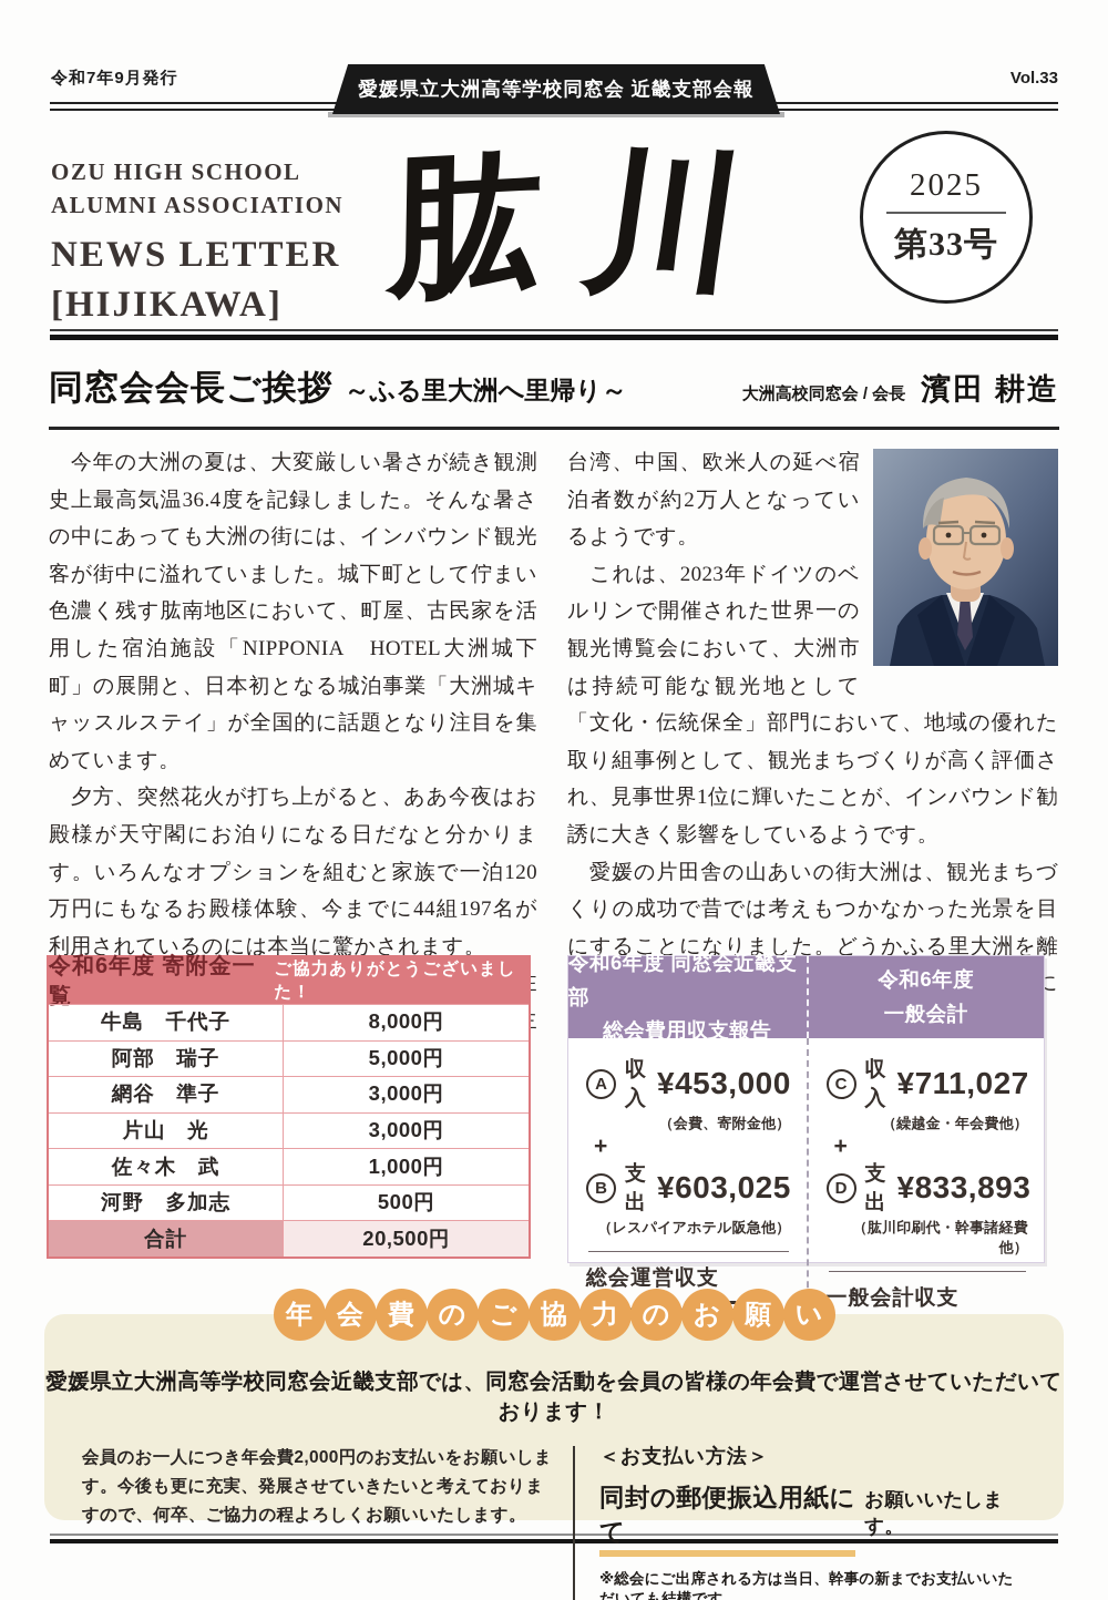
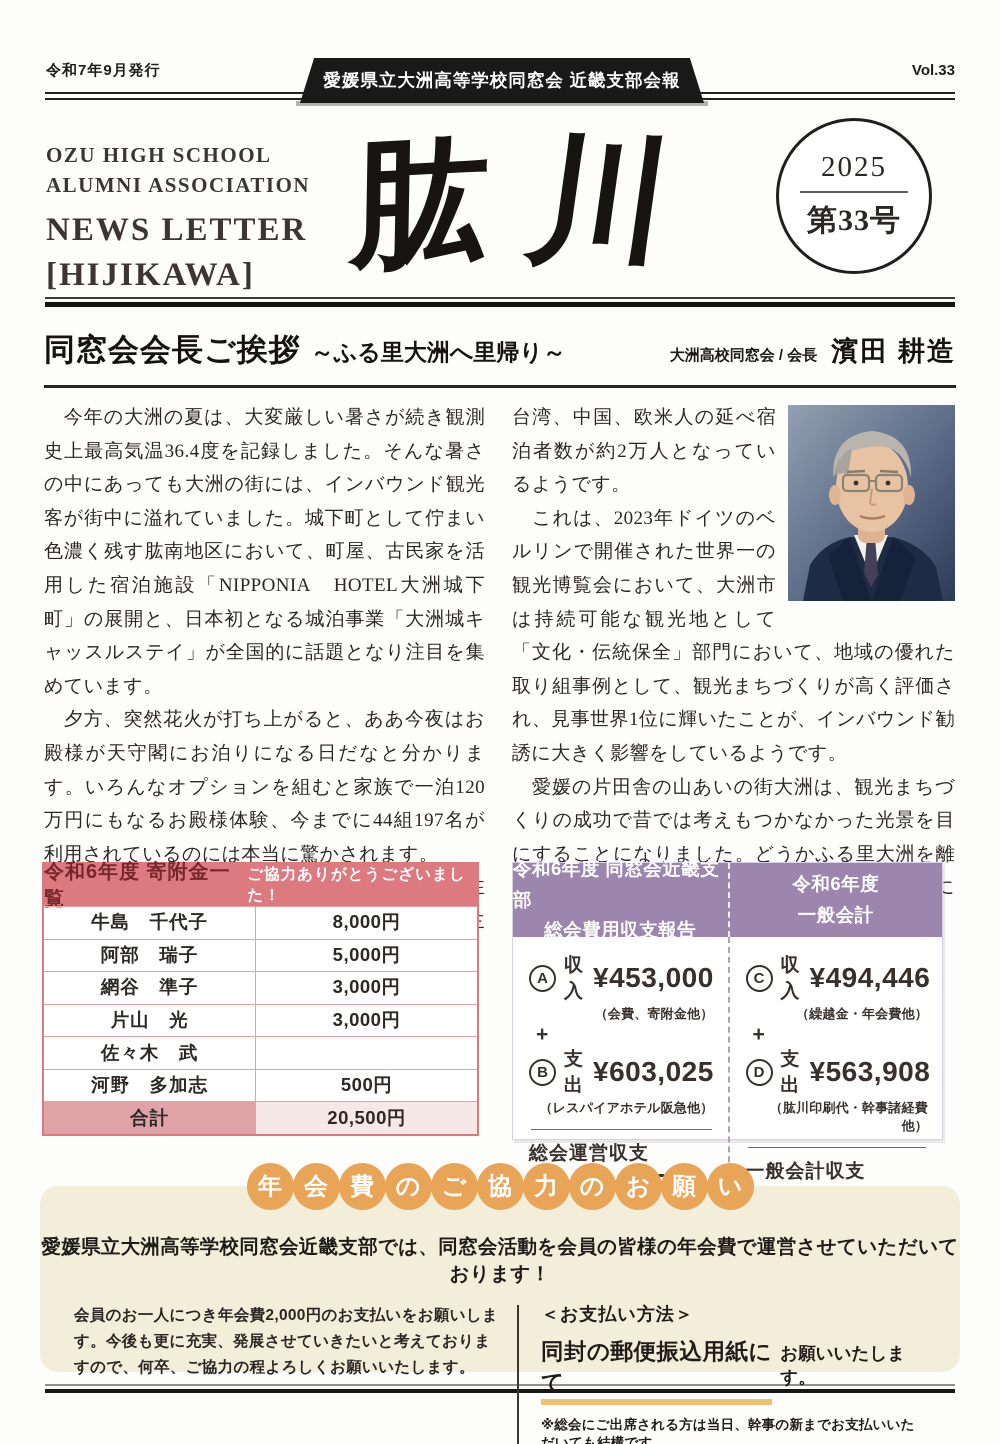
  令和7年9月発行
  Vol.33
  愛媛県立大洲高等学校同窓会 近畿支部会報
  OZU HIGH SCHOOL
  ALUMNI ASSOCIATION
  NEWS LETTER
  [HIJIKAWA]
  2025
  第33号
  同窓会会長ご挨拶
  ～ふる里大洲へ里帰り～
  大洲高校同窓会 / 会長
  濱田 耕造
  今年の大洲の夏は、大変厳しい暑さが続き観測史上最高気温36.4度を記録しました。そんな暑さの中にあっても大洲の街には、インバウンド観光客が街中に溢れていました。城下町として佇まい色濃く残す肱南地区において、町屋、古民家を活用した宿泊施設「NIPPONIA HOTEL大洲城下町」の展開と、日本初となる城泊事業「大洲城キャッスルステイ」が全国的に話題となり注目を集めています。
  夕方、突然花火が打ち上がると、ああ今夜はお殿様が天守閣にお泊りになる日だなと分かります。いろんなオプションを組むと家族で一泊120万円にもなるお殿様体験、今までに44組197名が利用されているのには本当に驚かされます。
  台湾、中国、欧米人の延べ宿泊者数が約2万人となっているようです。
  これは、2023年ドイツのベルリンで開催された世界一の観光博覧会において、大洲市は持続可能な観光地として「文化・伝統保全」部門において、地域の優れた取り組事例として、観光まちづくりが高く評価され、見事世界1位に輝いたことが、インバウンド勧誘に大きく影響をしているようです。
  令和6年度 寄附金一覧
  ご協力ありがとうございました！
  牛島 千代子
  8,000円
  阿部 瑞子
  5,000円
  網谷 準子
  3,000円
  片山 光
  3,000円
  佐々木 武
- 1,000円
  河野 多加志
  500円
  合計
  20,500円
  令和6年度 同窓会近畿支部
  総会費用収支報告
  A
  収入
  ¥453,000
  （会費、寄附金他）
  +
  B
  支出
  ¥603,025
  （レスパイアホテル阪急他）
  総会運営収支
  令和6年度
  一般会計
  C
  収入
- ¥711,027
+ ¥494,446
  （繰越金・年会費他）
  +
  D
  支出
- ¥833,893
+ ¥563,908
  （肱川印刷代・幹事諸経費他）
  一般会計収支
  年
  会
  費
  の
  ご
  協
  力
  の
  お
  願
  い
  愛媛県立大洲高等学校同窓会近畿支部では、同窓会活動を会員の皆様の年会費で運営させていただいております！
  会員のお一人につき年会費2,000円のお支払いをお願いします。今後も更に充実、発展させていきたいと考えておりますので、何卒、ご協力の程よろしくお願いいたします。
  ＜お支払い方法＞
  同封の郵便振込用紙にて
  お願いいたします。
  ※総会にご出席される方は当日、幹事の新までお支払いいただいても結構です。
